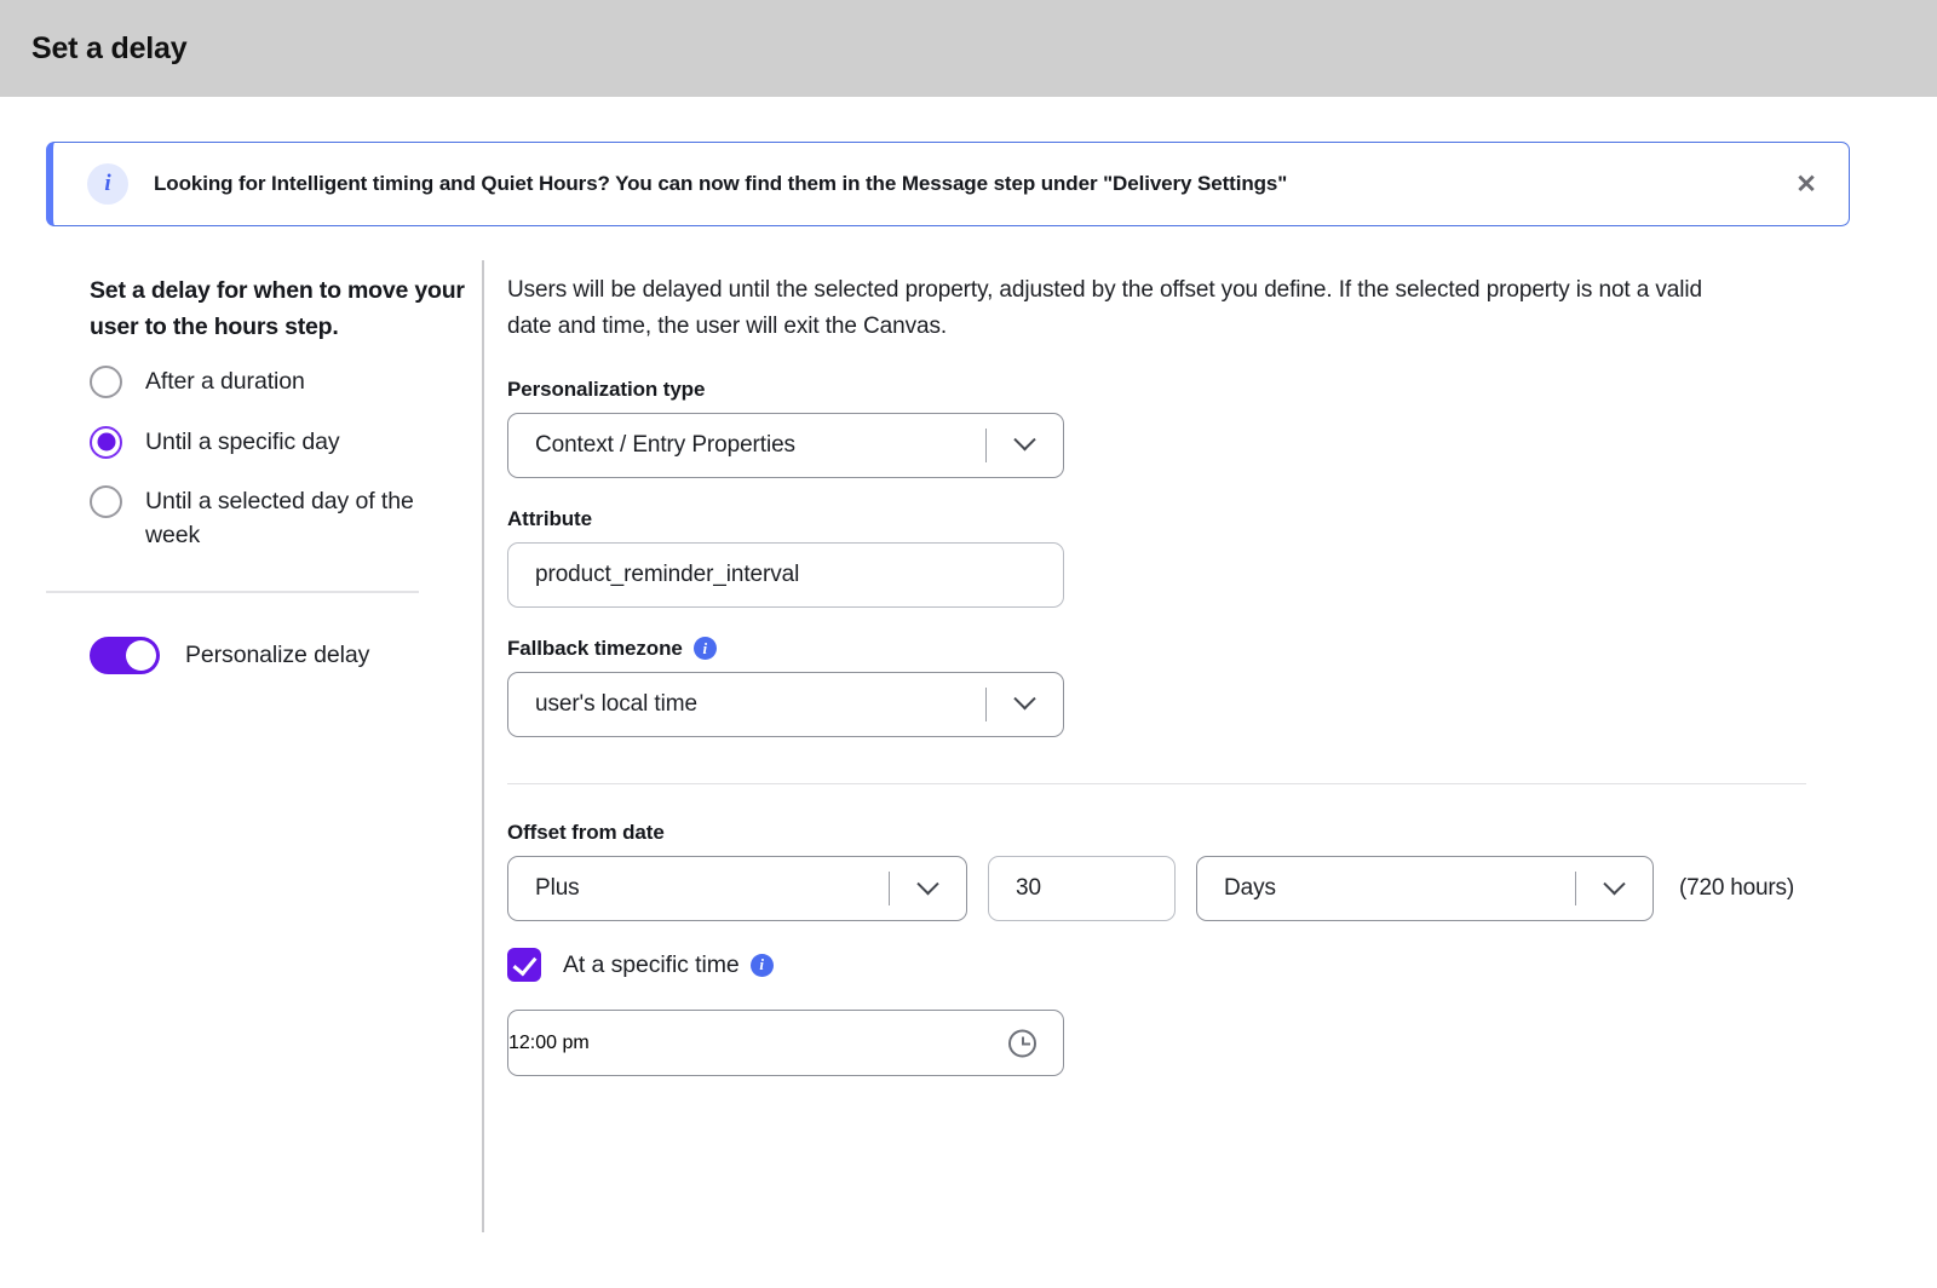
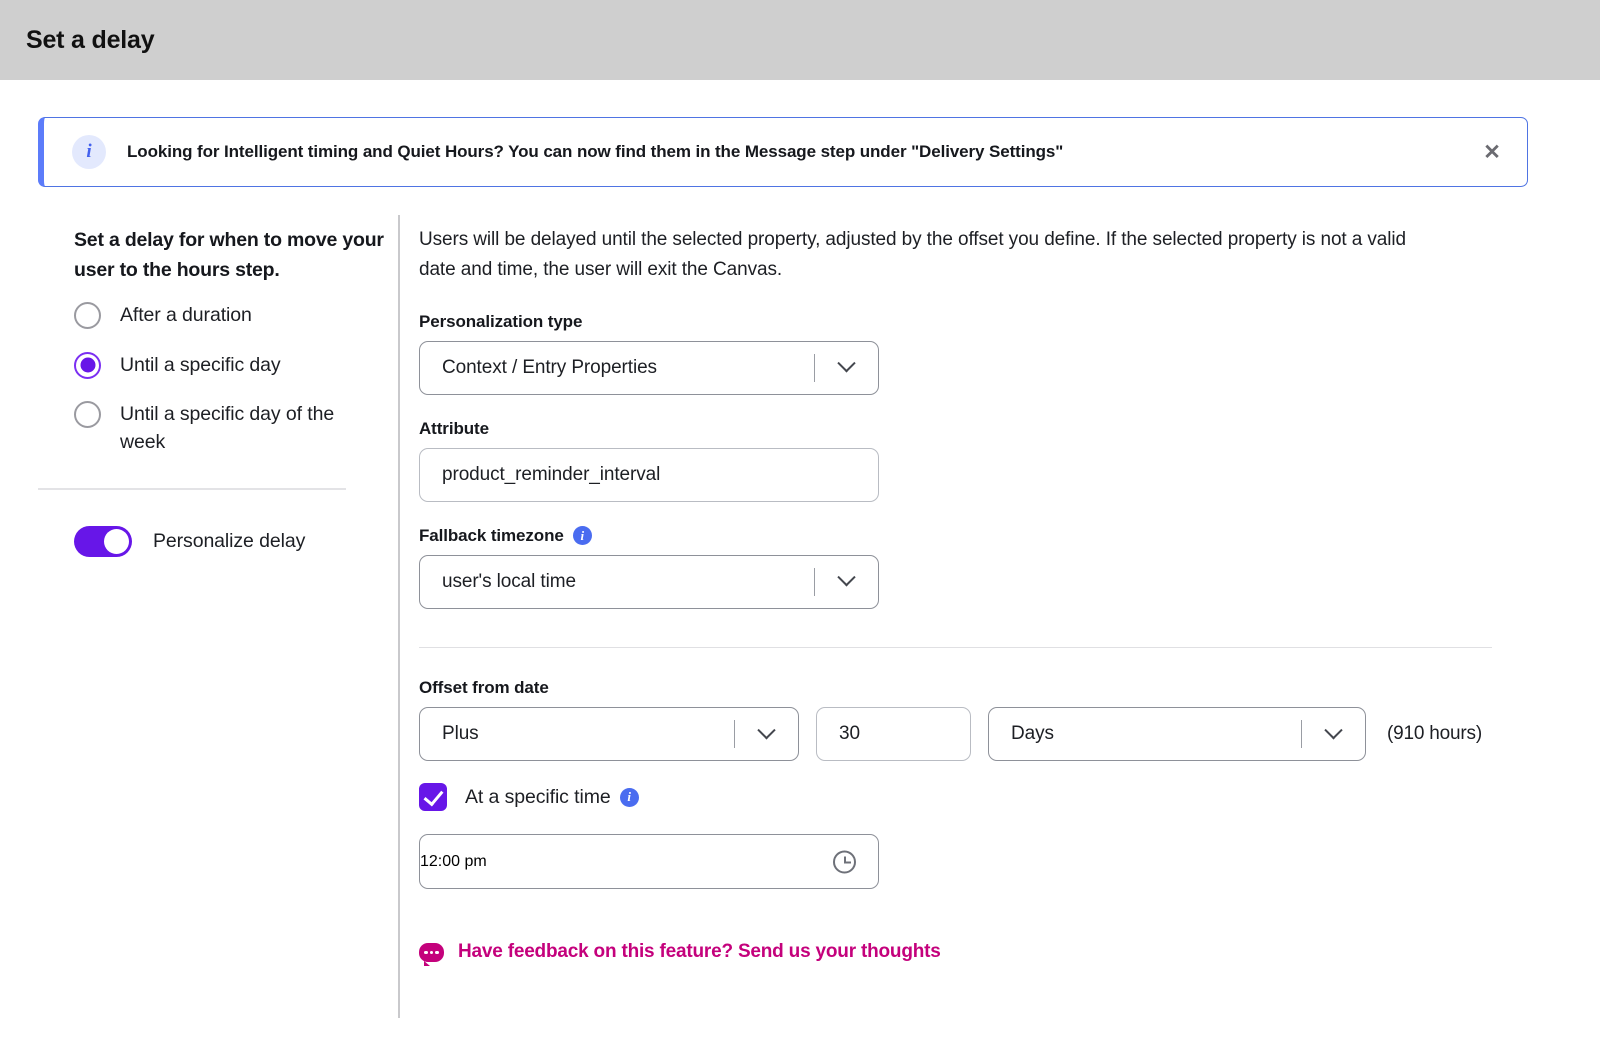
  Set a delay
  i
  Looking for Intelligent timing and Quiet Hours? You can now find them in the Message step under "Delivery Settings"
  ✕
  Set a delay for when to move your user to the hours step.
  After a duration
  Until a specific day
- Until a selected day of the week
+ Until a specific day of the week
  Personalize delay
  Users will be delayed until the selected property, adjusted by the offset you define. If the selected property is not a valid date and time, the user will exit the Canvas.
  Personalization type
  Context / Entry Properties
  Attribute
  product_reminder_interval
  Fallback timezone
  i
  user's local time
  Offset from date
  Plus
  30
  Days
- (720 hours)
+ (910 hours)
  At a specific time
  i
  12:00 pm
+ Have feedback on this feature? Send us your thoughts
